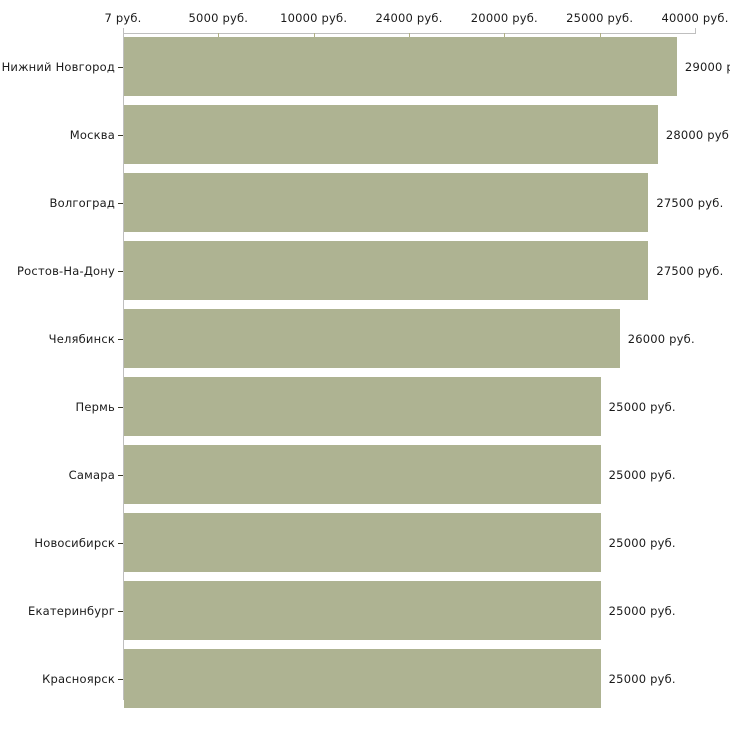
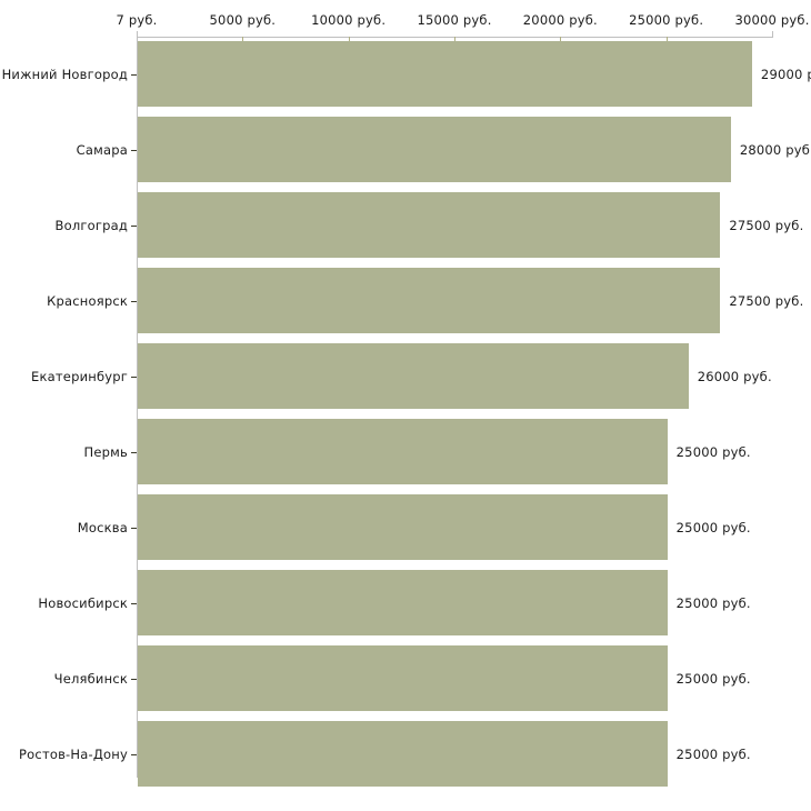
  7 руб.
  5000 руб.
  10000 руб.
- 24000 руб.
+ 15000 руб.
  20000 руб.
  25000 руб.
- 40000 руб.
+ 30000 руб.
  Нижний Новгород
- Москва
+ Самара
  Волгоград
- Ростов-На-Дону
+ Красноярск
- Челябинск
+ Екатеринбург
  Пермь
- Самара
+ Москва
  Новосибирск
- Екатеринбург
+ Челябинск
- Красноярск
+ Ростов-На-Дону
  29000
  28000 руб
  27500 руб.
  27500 руб.
  26000 руб.
  25000 руб.
  25000 руб.
  25000 руб.
  25000 руб.
  25000 руб.
